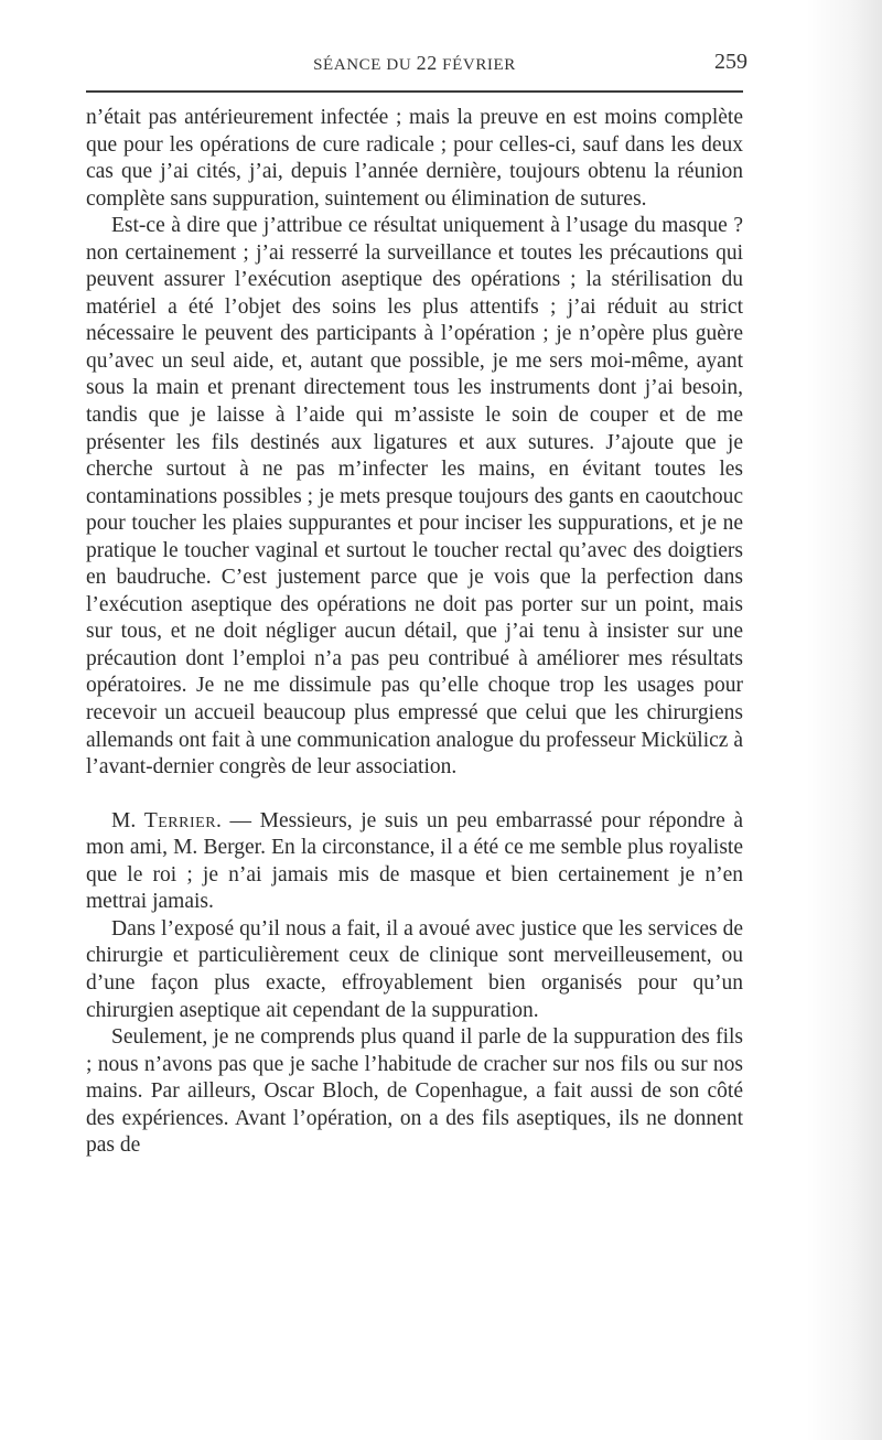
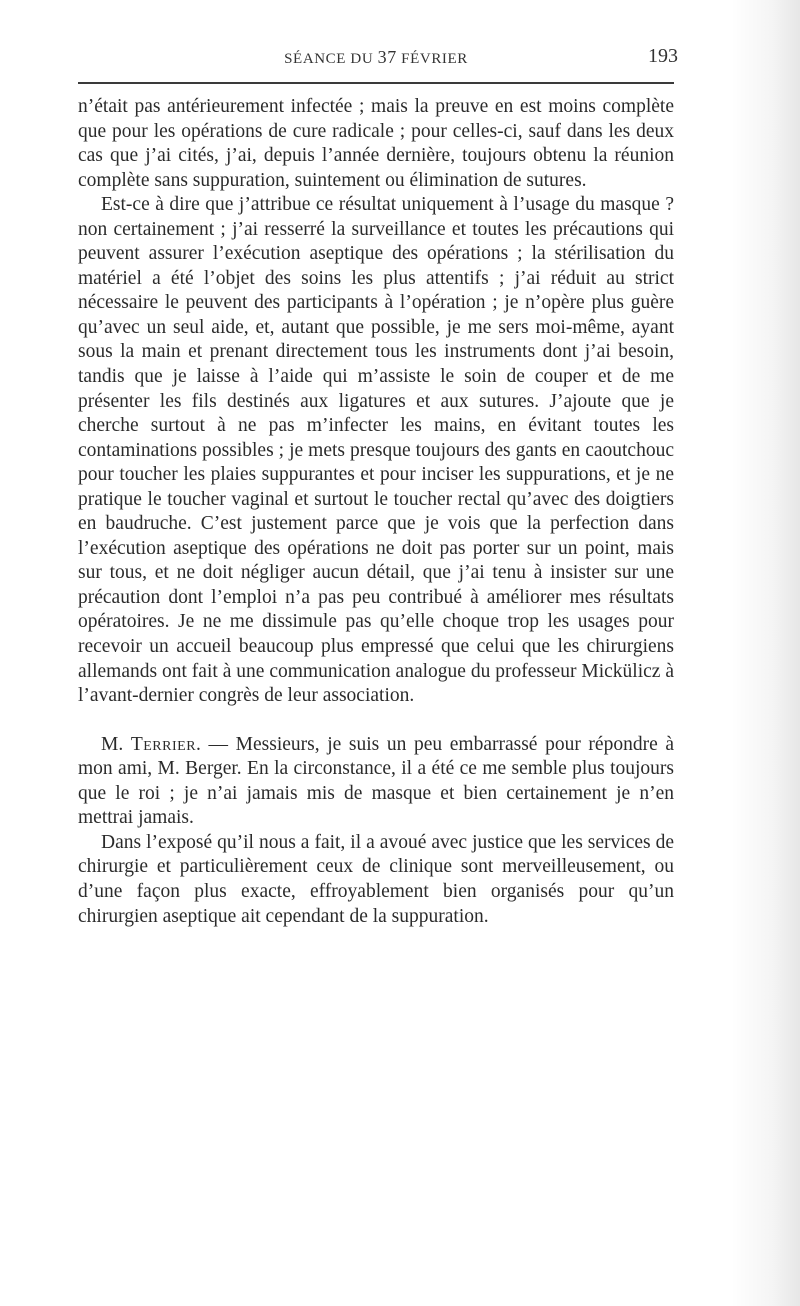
- SÉANCE DU 22 FÉVRIER
+ SÉANCE DU 37 FÉVRIER
- 259
+ 193
  n’était pas antérieurement infectée ; mais la preuve en est moins complète que pour les opérations de cure radicale ; pour celles-ci, sauf dans les deux cas que j’ai cités, j’ai, depuis l’année dernière, toujours obtenu la réunion complète sans suppuration, suintement ou élimination de sutures.
  Est-ce à dire que j’attribue ce résultat uniquement à l’usage du masque ? non certainement ; j’ai resserré la surveillance et toutes les précautions qui peuvent assurer l’exécution aseptique des opérations ; la stérilisation du matériel a été l’objet des soins les plus attentifs ; j’ai réduit au strict nécessaire le peuvent des participants à l’opération ; je n’opère plus guère qu’avec un seul aide, et, autant que possible, je me sers moi-même, ayant sous la main et prenant directement tous les instruments dont j’ai besoin, tandis que je laisse à l’aide qui m’assiste le soin de couper et de me présenter les fils destinés aux ligatures et aux sutures. J’ajoute que je cherche surtout à ne pas m’infecter les mains, en évitant toutes les contaminations possibles ; je mets presque toujours des gants en caoutchouc pour toucher les plaies suppurantes et pour inciser les suppurations, et je ne pratique le toucher vaginal et surtout le toucher rectal qu’avec des doigtiers en baudruche. C’est justement parce que je vois que la perfection dans l’exécution aseptique des opérations ne doit pas porter sur un point, mais sur tous, et ne doit négliger aucun détail, que j’ai tenu à insister sur une précaution dont l’emploi n’a pas peu contribué à améliorer mes résultats opératoires. Je ne me dissimule pas qu’elle choque trop les usages pour recevoir un accueil beaucoup plus empressé que celui que les chirurgiens allemands ont fait à une communication analogue du professeur Mickülicz à l’avant-dernier congrès de leur association.
- M. Terrier. — Messieurs, je suis un peu embarrassé pour répondre à mon ami, M. Berger. En la circonstance, il a été ce me semble plus royaliste que le roi ; je n’ai jamais mis de masque et bien certainement je n’en mettrai jamais.
+ M. Terrier. — Messieurs, je suis un peu embarrassé pour répondre à mon ami, M. Berger. En la circonstance, il a été ce me semble plus toujours que le roi ; je n’ai jamais mis de masque et bien certainement je n’en mettrai jamais.
  Dans l’exposé qu’il nous a fait, il a avoué avec justice que les services de chirurgie et particulièrement ceux de clinique sont merveilleusement, ou d’une façon plus exacte, effroyablement bien organisés pour qu’un chirurgien aseptique ait cependant de la suppuration.
- Seulement, je ne comprends plus quand il parle de la suppuration des fils ; nous n’avons pas que je sache l’habitude de cracher sur nos fils ou sur nos mains. Par ailleurs, Oscar Bloch, de Copenhague, a fait aussi de son côté des expériences. Avant l’opération, on a des fils aseptiques, ils ne donnent pas de
